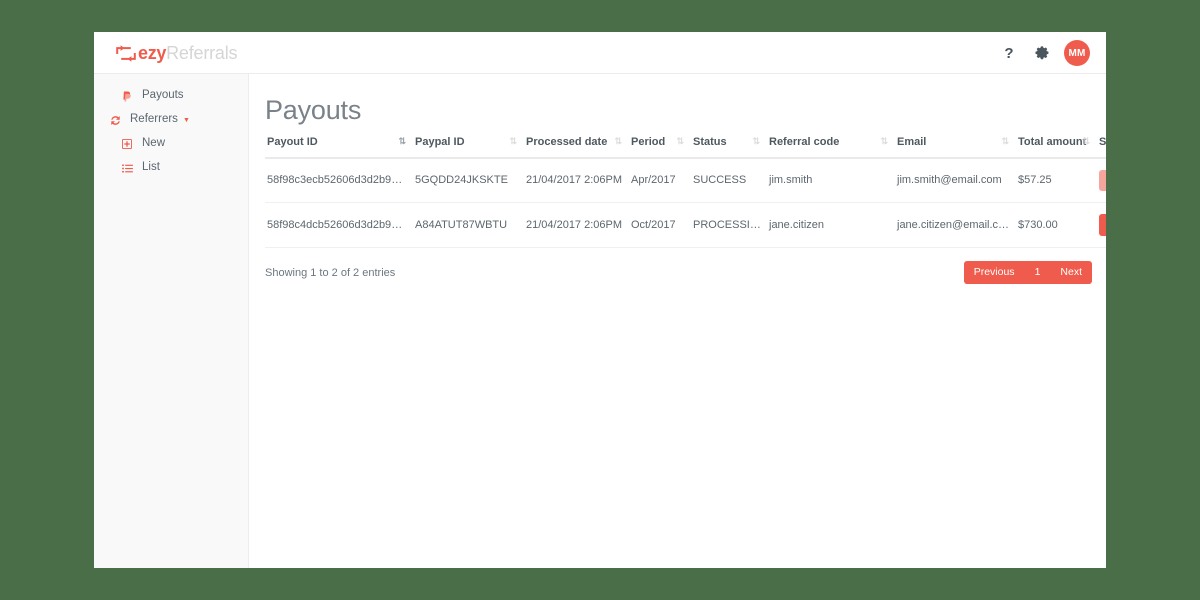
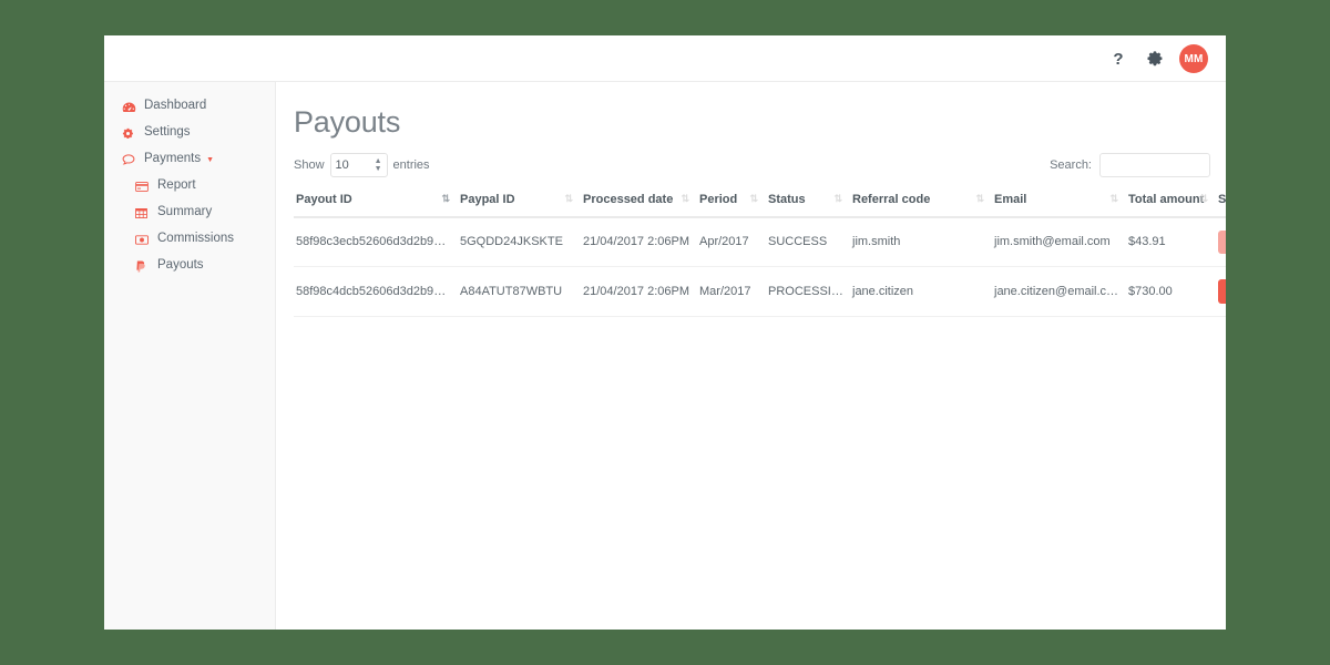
- ezy
- Referrals
  ?
  MM
+ Dashboard
+ Settings
+ Payments
+ Report
+ Summary
+ Commissions
  Payouts
- Referrers
- New
- List
  Payouts
+ Show
+ 10
+ entries
+ Search:
  Payout ID ⇅	Paypal ID ⇅	Processed date ⇅	Period ⇅	Status ⇅	Referral code ⇅	Email ⇅	Total amount ⇅	S
- 58f98c3ecb52606d3d2b9324	5GQDD24JKSKTE	21/04/2017 2:06PM	Apr/2017	SUCCESS	jim.smith	jim.smith@email.com	$57.25
+ 58f98c3ecb52606d3d2b9324	5GQDD24JKSKTE	21/04/2017 2:06PM	Apr/2017	SUCCESS	jim.smith	jim.smith@email.com	$43.91
- 58f98c4dcb52606d3d2b9325	A84ATUT87WBTU	21/04/2017 2:06PM	Oct/2017	PROCESSING	jane.citizen	jane.citizen@email.com	$730.00
+ 58f98c4dcb52606d3d2b9325	A84ATUT87WBTU	21/04/2017 2:06PM	Mar/2017	PROCESSING	jane.citizen	jane.citizen@email.com	$730.00
- Showing 1 to 2 of 2 entries
- Previous
- 1
- Next
